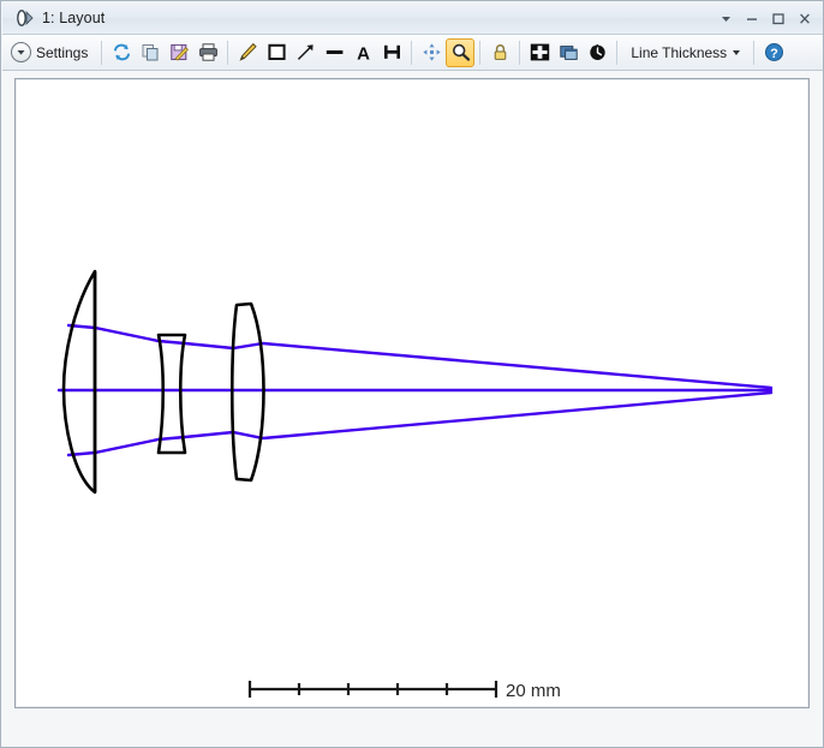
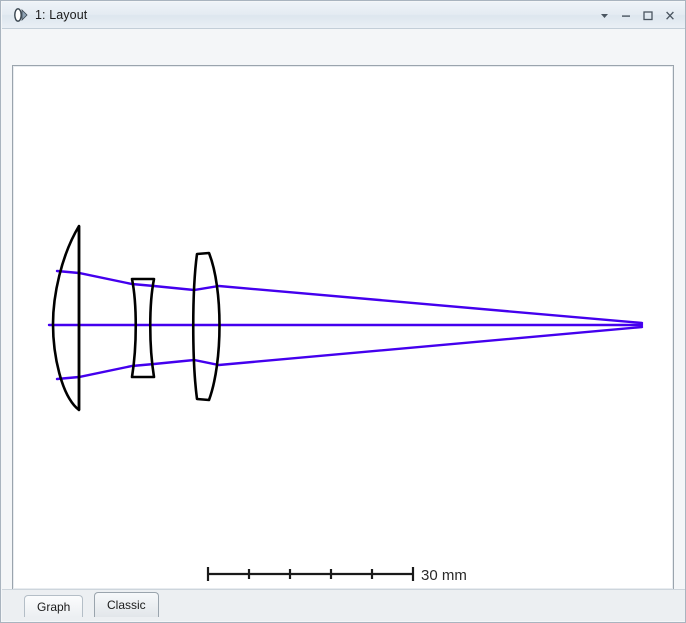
  1: Layout
- Settings
- A
- Line Thickness
- ?
- 20 mm
+ 30 mm
+ Graph
+ Classic
